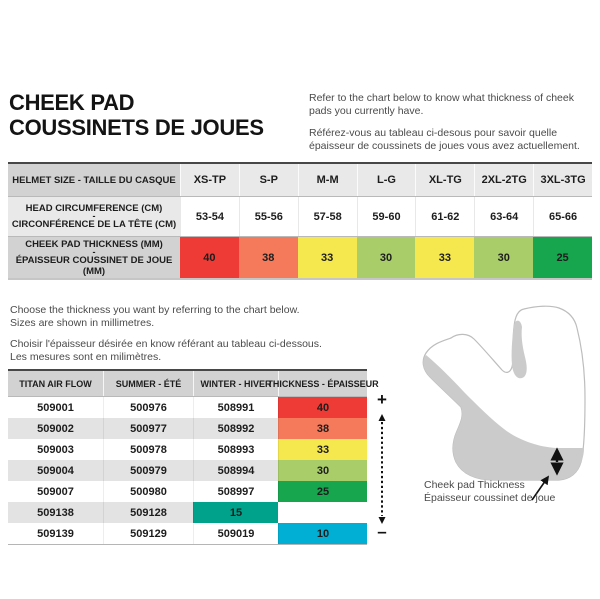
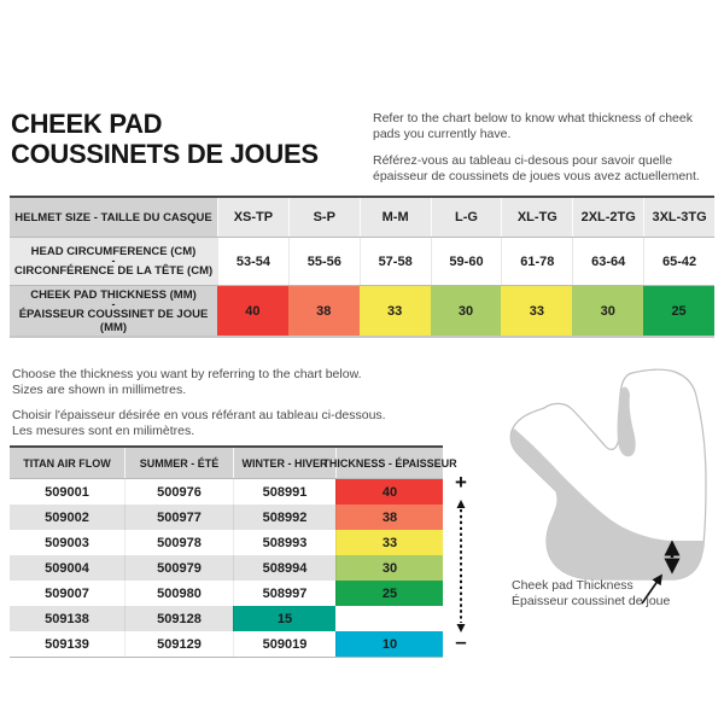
  CHEEK PAD
  COUSSINETS DE JOUES
  Refer to the chart below to know what thickness of cheek pads you currently have.
  Référez-vous au tableau ci-desous pour savoir quelle épaisseur de coussinets de joues vous avez actuellement.
  HELMET SIZE - TAILLE DU CASQUE
  XS-TP
  S-P
  M-M
  L-G
  XL-TG
  2XL-2TG
  3XL-3TG
  HEAD CIRCUMFERENCE (CM)
  -
  CIRCONFÉRENCE DE LA TÊTE (CM)
  53-54
  55-56
  57-58
  59-60
- 61-62
+ 61-78
  63-64
- 65-66
+ 65-42
  CHEEK PAD THICKNESS (MM)
  -
  ÉPAISSEUR COUSSINET DE JOUE (MM)
  40
  38
  33
  30
  33
  30
  25
  Choose the thickness you want by referring to the chart below.
  Sizes are shown in millimetres.
- Choisir l'épaisseur désirée en know référant au tableau ci-dessous.
+ Choisir l'épaisseur désirée en vous référant au tableau ci-dessous.
  Les mesures sont en milimètres.
  TITAN AIR FLOW
  SUMMER - ÉTÉ
  WINTER - HIVER
  THICKNESS - ÉPAISSEUR
  509001
  500976
  508991
  40
  509002
  500977
  508992
  38
  509003
  500978
  508993
  33
  509004
  500979
  508994
  30
  509007
  500980
  508997
  25
  509138
  509128
  15
  509139
  509129
  509019
  10
  +
  –
  Cheek pad Thickness
  Épaisseur coussinet de joue
